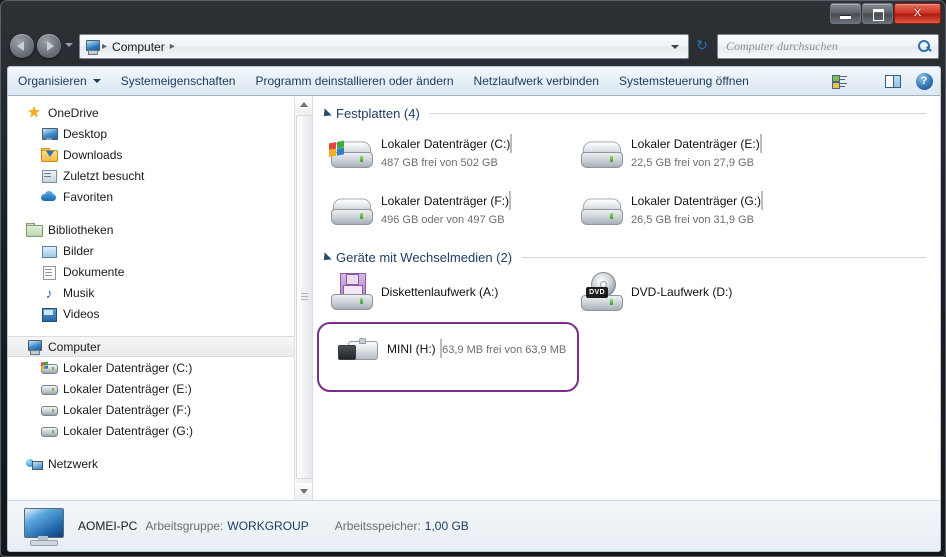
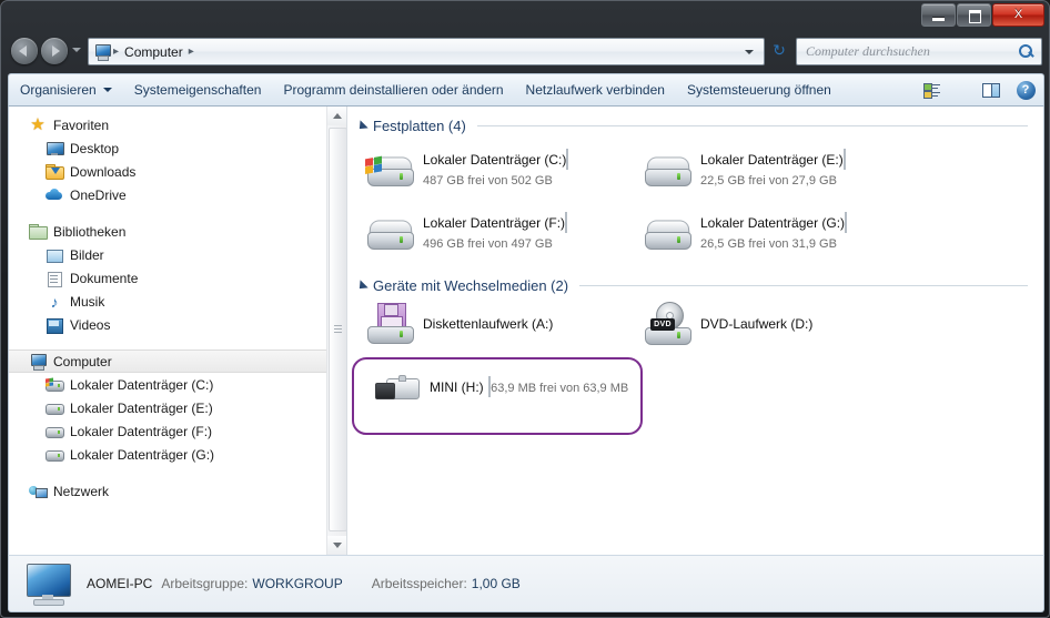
  X
  ▸
  Computer
  ▸
  ↻
  Computer durchsuchen
  Organisieren
  Systemeigenschaften
  Programm deinstallieren oder ändern
  Netzlaufwerk verbinden
  Systemsteuerung öffnen
  ?
  ★
- OneDrive
+ Favoriten
  Desktop
  Downloads
- Zuletzt besucht
- Favoriten
+ OneDrive
  Bibliotheken
  Bilder
  Dokumente
  ♪
  Musik
  Videos
  Computer
  Lokaler Datenträger (C:)
  Lokaler Datenträger (E:)
  Lokaler Datenträger (F:)
  Lokaler Datenträger (G:)
  Netzwerk
  Festplatten (4)
  Lokaler Datenträger (C:) 487 GB frei von 502 GB
  Lokaler Datenträger (E:) 22,5 GB frei von 27,9 GB
- Lokaler Datenträger (F:) 496 GB oder von 497 GB
+ Lokaler Datenträger (F:) 496 GB frei von 497 GB
  Lokaler Datenträger (G:) 26,5 GB frei von 31,9 GB
  Geräte mit Wechselmedien (2)
  Diskettenlaufwerk (A:)
  DVD-Laufwerk (D:)
  MINI (H:) 63,9 MB frei von 63,9 MB
  AOMEI-PC
  Arbeitsgruppe:
  WORKGROUP
  Arbeitsspeicher:
  1,00 GB
